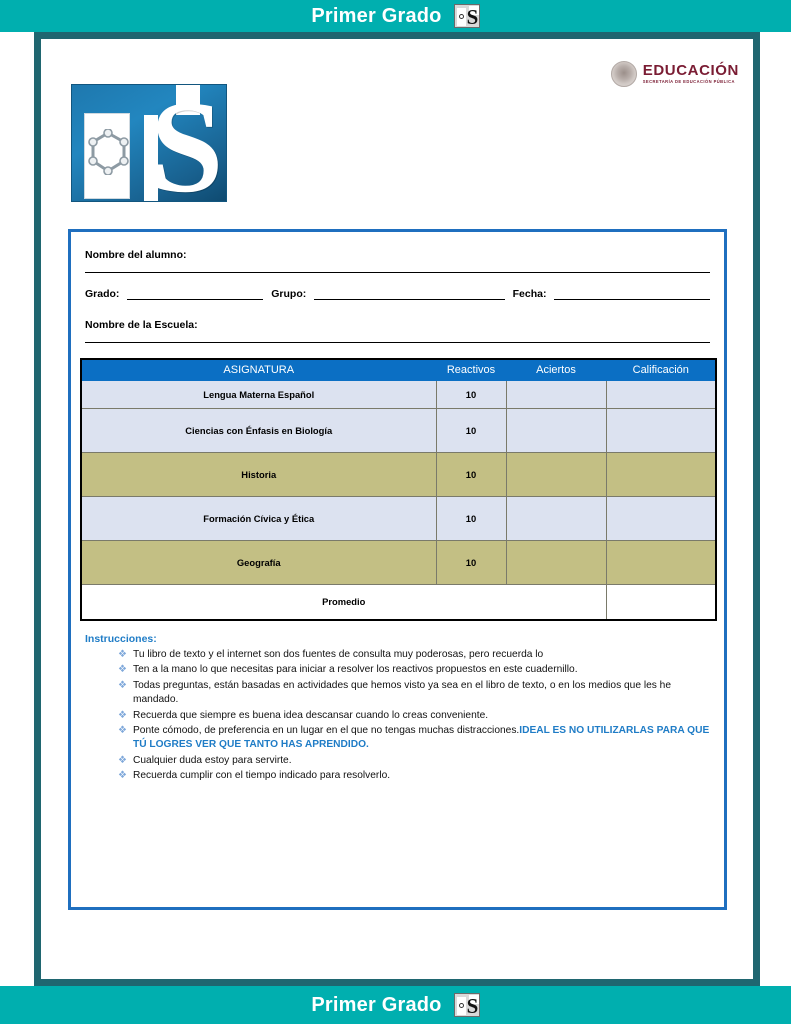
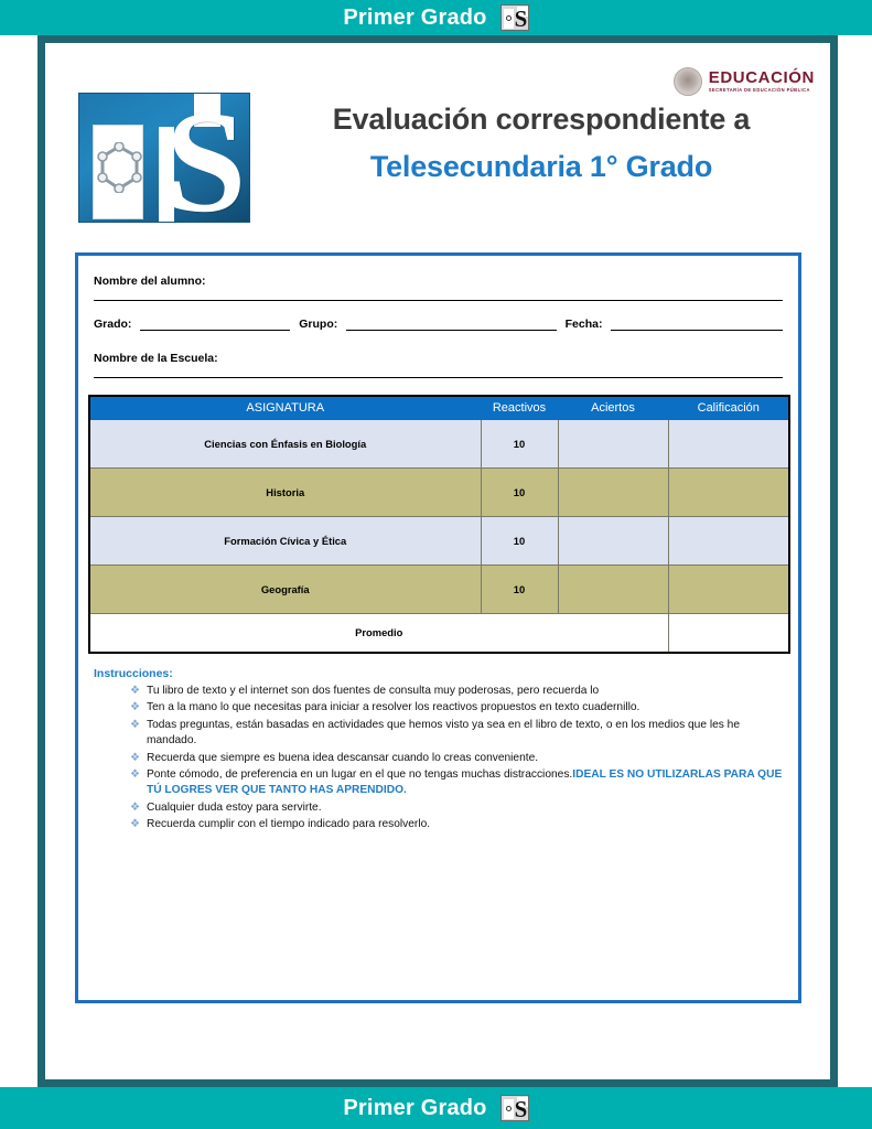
  Primer Grado
  S
  EDUCACIÓN
  S
+ Evaluación correspondiente a
+ Telesecundaria 1° Grado
  Nombre del alumno:
  Grado:
  Grupo:
  Fecha:
  Nombre de la Escuela:
  ASIGNATURA	Reactivos	Aciertos	Calificación
- Lengua Materna Español	10
  Ciencias con Énfasis en Biología	10
  Historia	10
  Formación Cívica y Ética	10
  Geografía	10
  Promedio
  Instrucciones:
  ❖
  Tu libro de texto y el internet son dos fuentes de consulta muy poderosas, pero recuerda lo
  ❖
- Ten a la mano lo que necesitas para iniciar a resolver los reactivos propuestos en este cuadernillo.
+ Ten a la mano lo que necesitas para iniciar a resolver los reactivos propuestos en texto cuadernillo.
  ❖
  Todas preguntas, están basadas en actividades que hemos visto ya sea en el libro de texto, o en los medios que les he mandado.
  ❖
  Recuerda que siempre es buena idea descansar cuando lo creas conveniente.
  ❖
  Ponte cómodo, de preferencia en un lugar en el que no tengas muchas distracciones.IDEAL ES NO UTILIZARLAS PARA QUE TÚ LOGRES VER QUE TANTO HAS APRENDIDO.
  ❖
  Cualquier duda estoy para servirte.
  ❖
  Recuerda cumplir con el tiempo indicado para resolverlo.
  Primer Grado
  S
